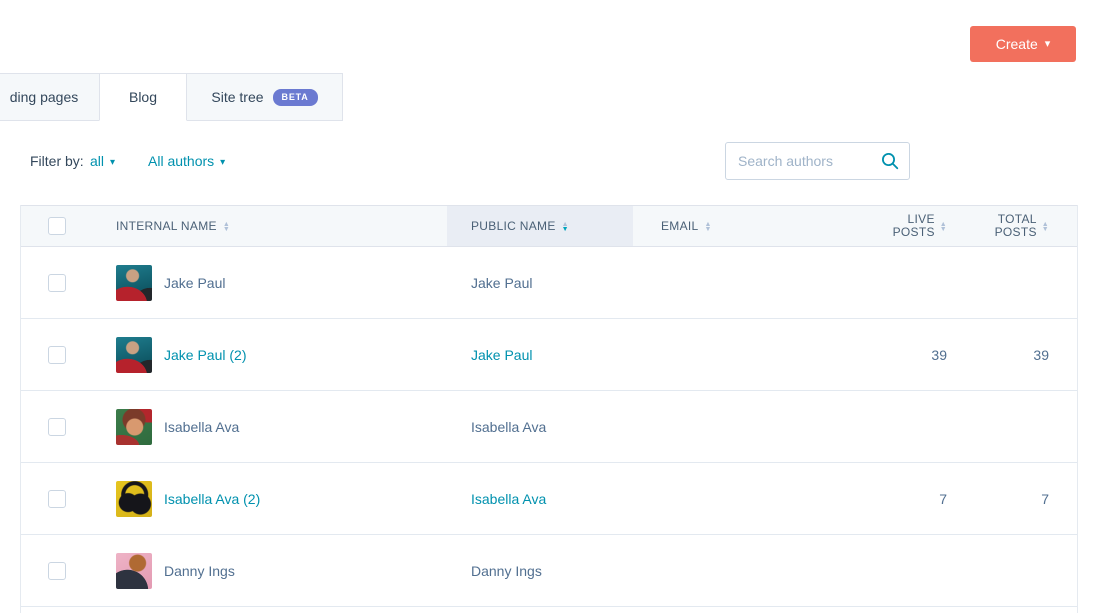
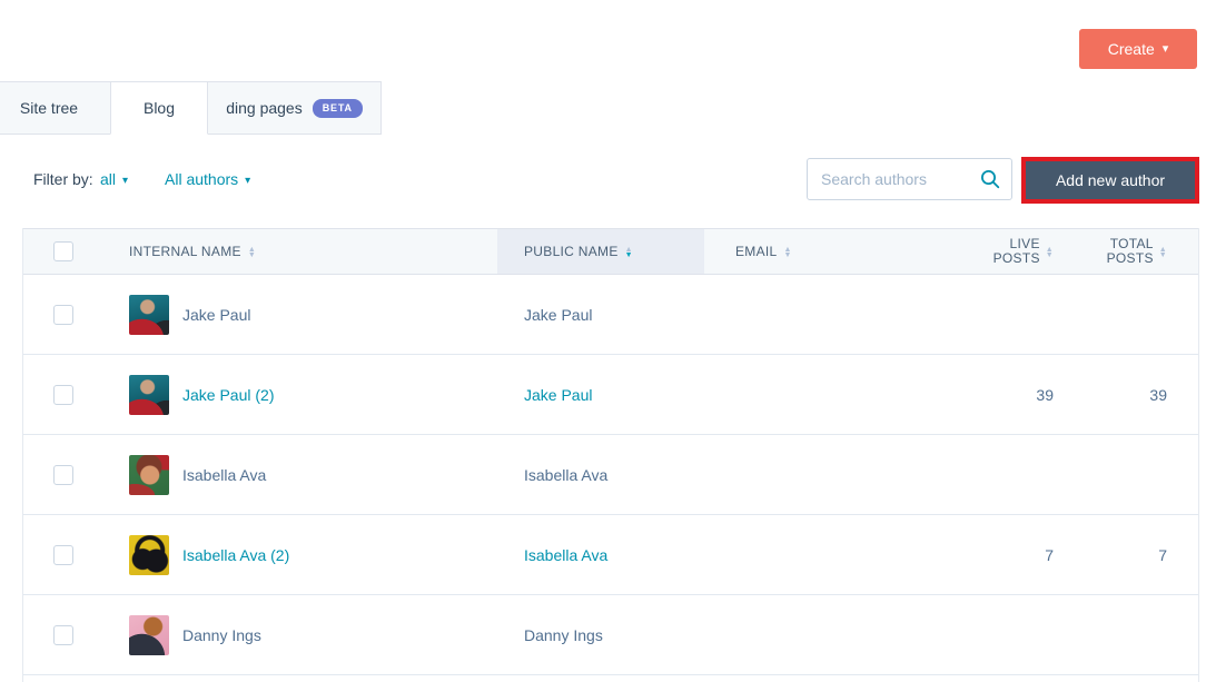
  Create
  ▾
- ding pages
+ Site tree
  Blog
- Site tree
+ ding pages
  BETA
  Filter by:
  all
  ▾
  All authors
  ▾
  Search authors
+ Add new author
  INTERNAL NAME
  PUBLIC NAME
  EMAIL
  LIVE
  POSTS
  TOTAL
  POSTS
  Jake Paul
  Jake Paul
  Jake Paul (2)
  Jake Paul
  39
  39
  Isabella Ava
  Isabella Ava
  Isabella Ava (2)
  Isabella Ava
  7
  7
  Danny Ings
  Danny Ings
